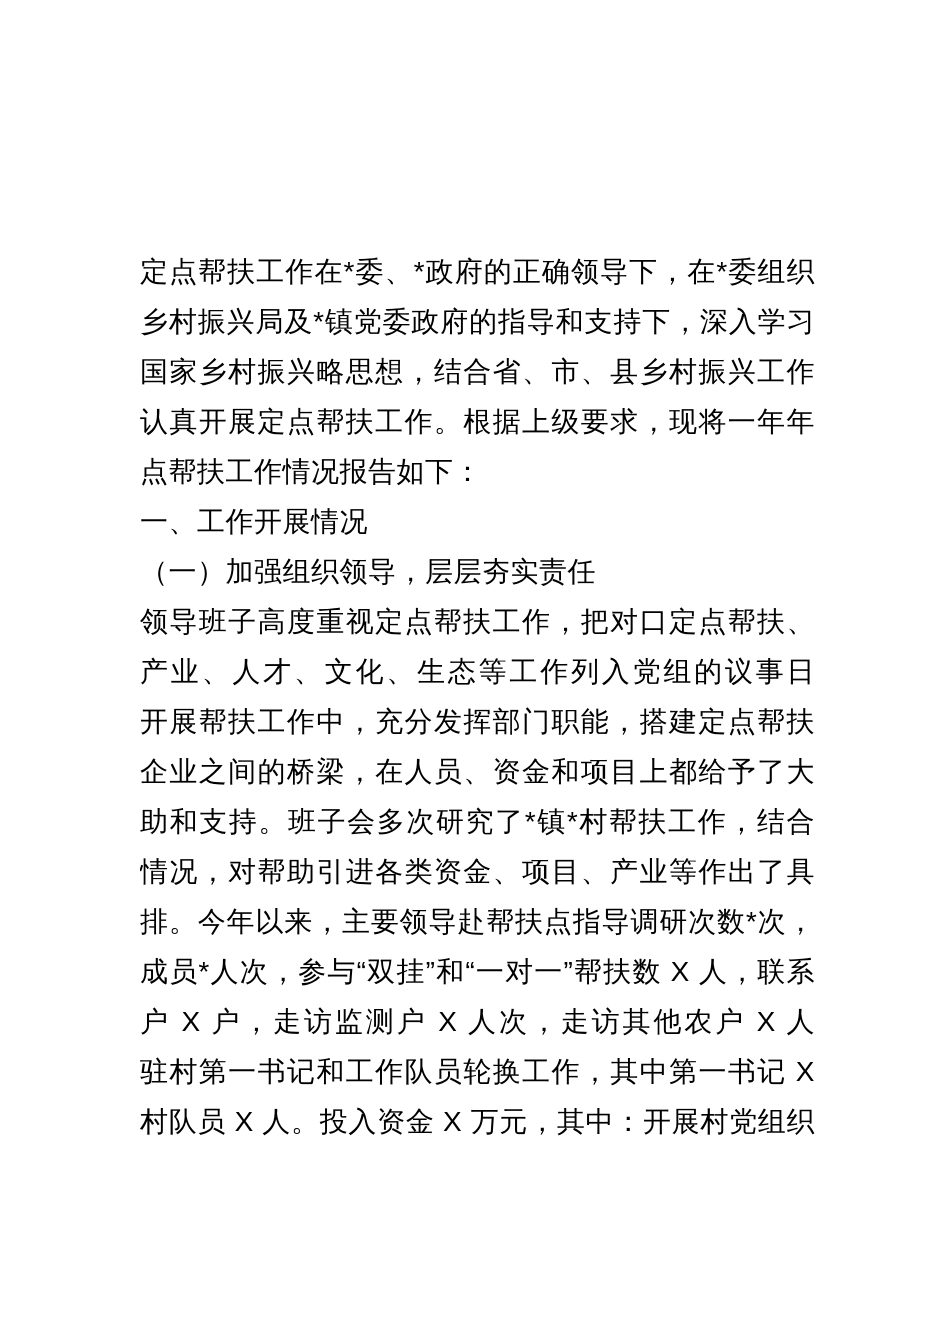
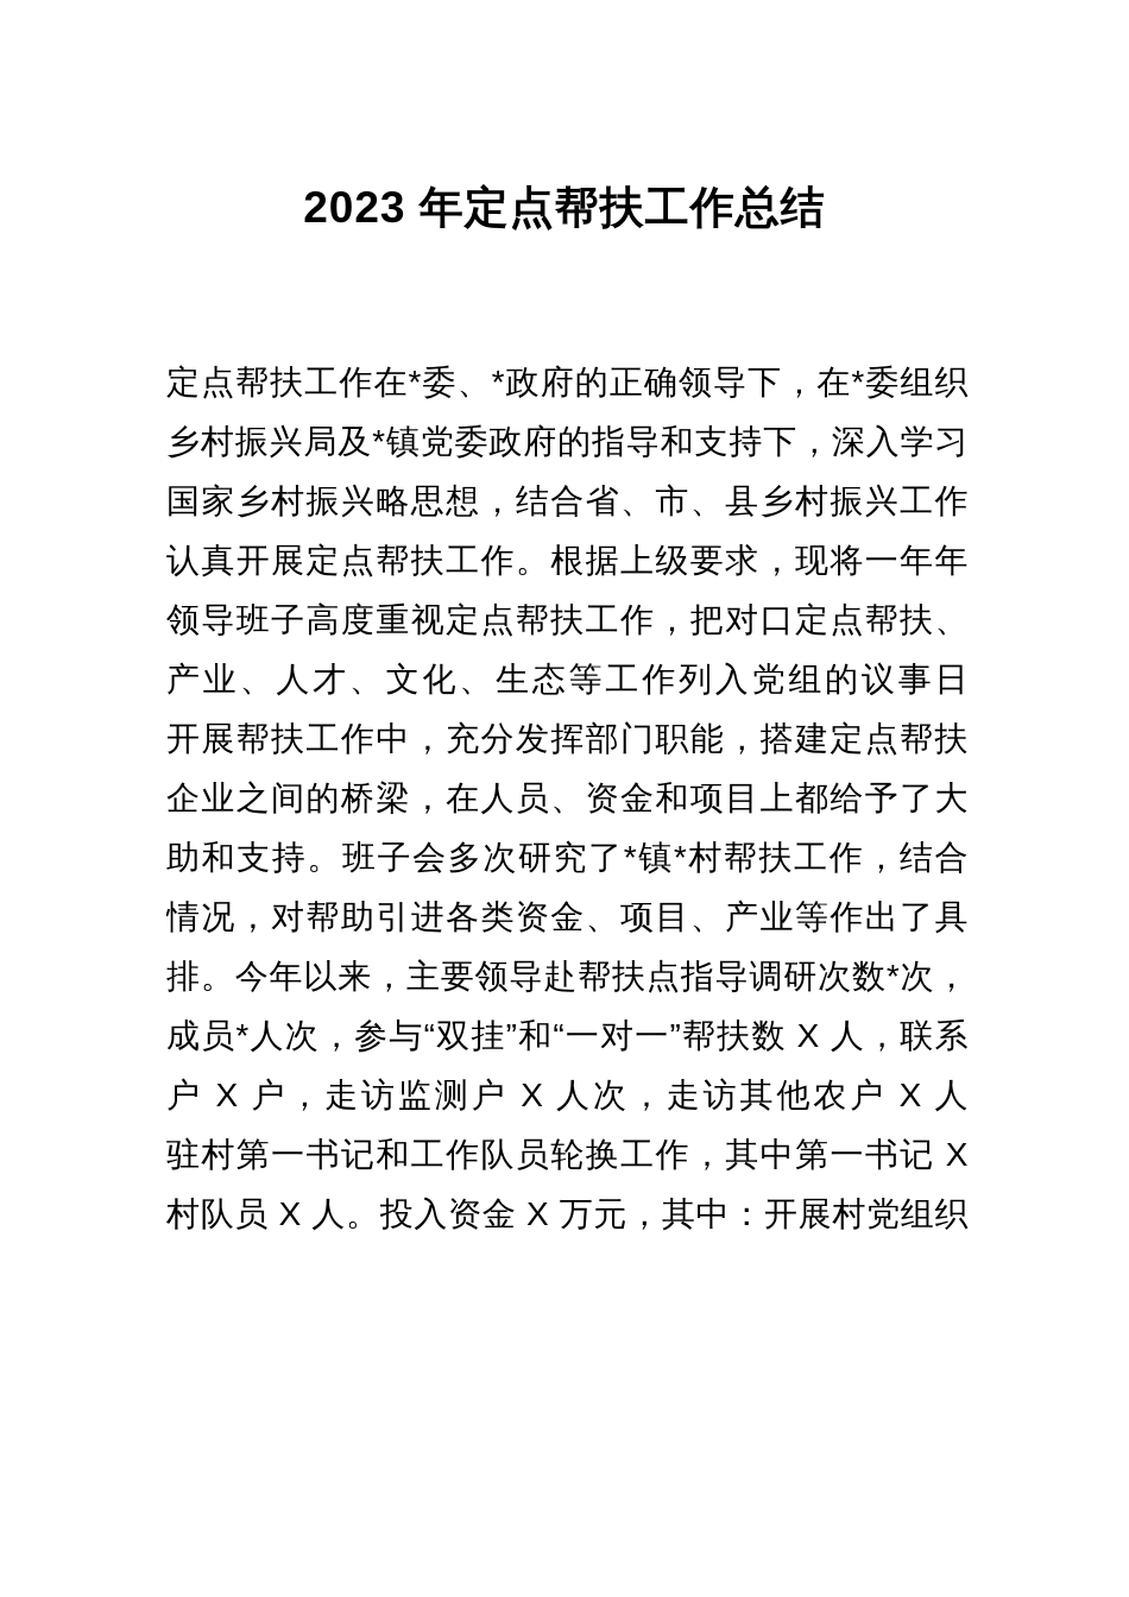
+ 2023 年定点帮扶工作总结
  定点帮扶工作在*委、*政府的正确领导下，在*委组织
  乡村振兴局及*镇党委政府的指导和支持下，深入学习
  国家乡村振兴略思想，结合省、市、县乡村振兴工作
  认真开展定点帮扶工作。根据上级要求，现将一年年
- 点帮扶工作情况报告如下：
- 一、工作开展情况
- （一）加强组织领导，层层夯实责任
  领导班子高度重视定点帮扶工作，把对口定点帮扶、
  产业、人才、文化、生态等工作列入党组的议事日
  开展帮扶工作中，充分发挥部门职能，搭建定点帮扶
  企业之间的桥梁，在人员、资金和项目上都给予了大
  助和支持。班子会多次研究了*镇*村帮扶工作，结合
  情况，对帮助引进各类资金、项目、产业等作出了具
  排。今年以来，主要领导赴帮扶点指导调研次数*次，
  成员*人次，参与“双挂”和“一对一”帮扶数 X 人，联系
  户 X 户，走访监测户 X 人次，走访其他农户 X 人
  驻村第一书记和工作队员轮换工作，其中第一书记 X
  村队员 X 人。投入资金 X 万元，其中：开展村党组织
